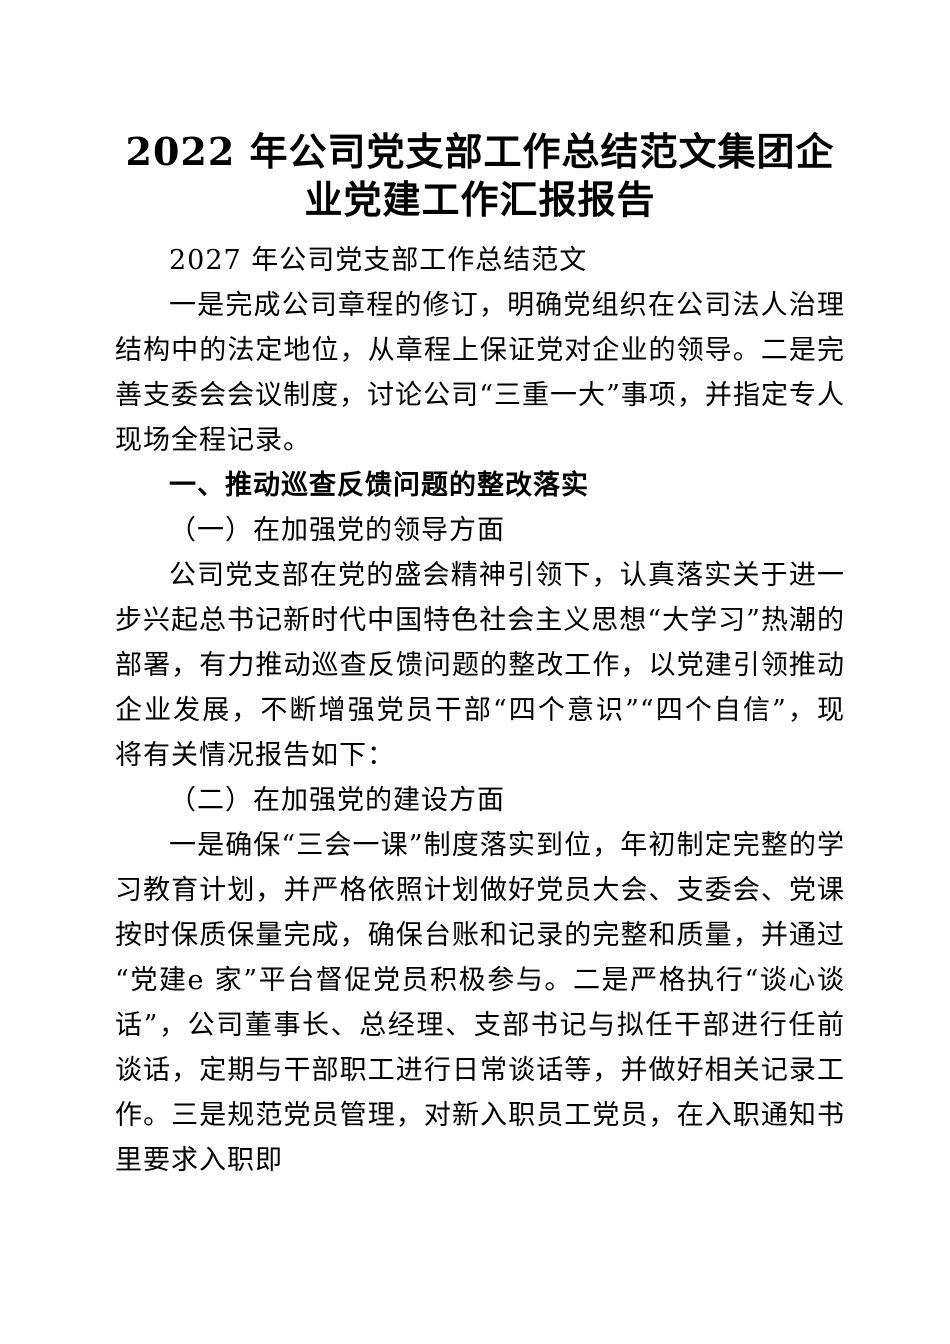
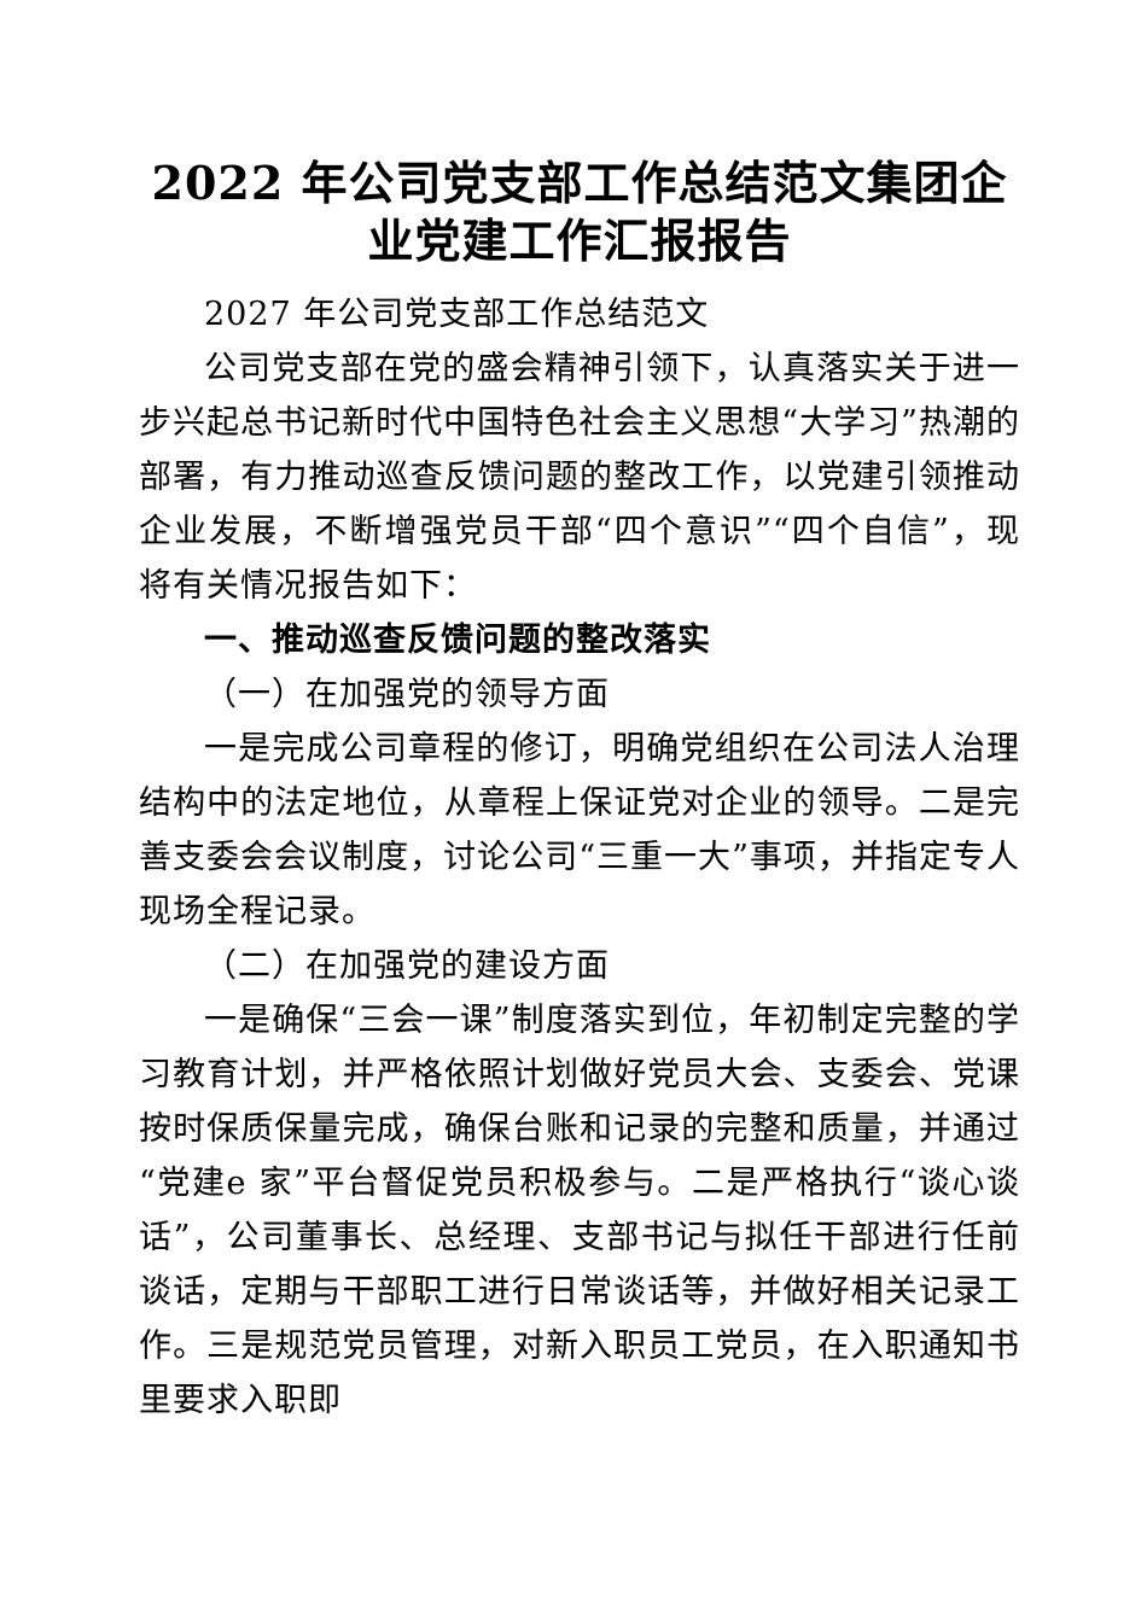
  2022 年公司党支部工作总结范文集团企业党建工作汇报报告
  2027 年公司党支部工作总结范文
- 一是完成公司章程的修订，明确党组织在公司法人治理结构中的法定地位，从章程上保证党对企业的领导。二是完善支委会会议制度，讨论公司“三重一大”事项，并指定专人现场全程记录。
+ 公司党支部在党的盛会精神引领下，认真落实关于进一步兴起总书记新时代中国特色社会主义思想“大学习”热潮的部署，有力推动巡查反馈问题的整改工作，以党建引领推动企业发展，不断增强党员干部“四个意识”“四个自信”，现将有关情况报告如下：
  一、推动巡查反馈问题的整改落实
  （一）在加强党的领导方面
- 公司党支部在党的盛会精神引领下，认真落实关于进一步兴起总书记新时代中国特色社会主义思想“大学习”热潮的部署，有力推动巡查反馈问题的整改工作，以党建引领推动企业发展，不断增强党员干部“四个意识”“四个自信”，现将有关情况报告如下：
+ 一是完成公司章程的修订，明确党组织在公司法人治理结构中的法定地位，从章程上保证党对企业的领导。二是完善支委会会议制度，讨论公司“三重一大”事项，并指定专人现场全程记录。
  （二）在加强党的建设方面
  一是确保“三会一课”制度落实到位，年初制定完整的学习教育计划，并严格依照计划做好党员大会、支委会、党课按时保质保量完成，确保台账和记录的完整和质量，并通过“党建e 家”平台督促党员积极参与。二是严格执行“谈心谈话”，公司董事长、总经理、支部书记与拟任干部进行任前谈话，定期与干部职工进行日常谈话等，并做好相关记录工作。三是规范党员管理，对新入职员工党员，在入职通知书里要求入职即
